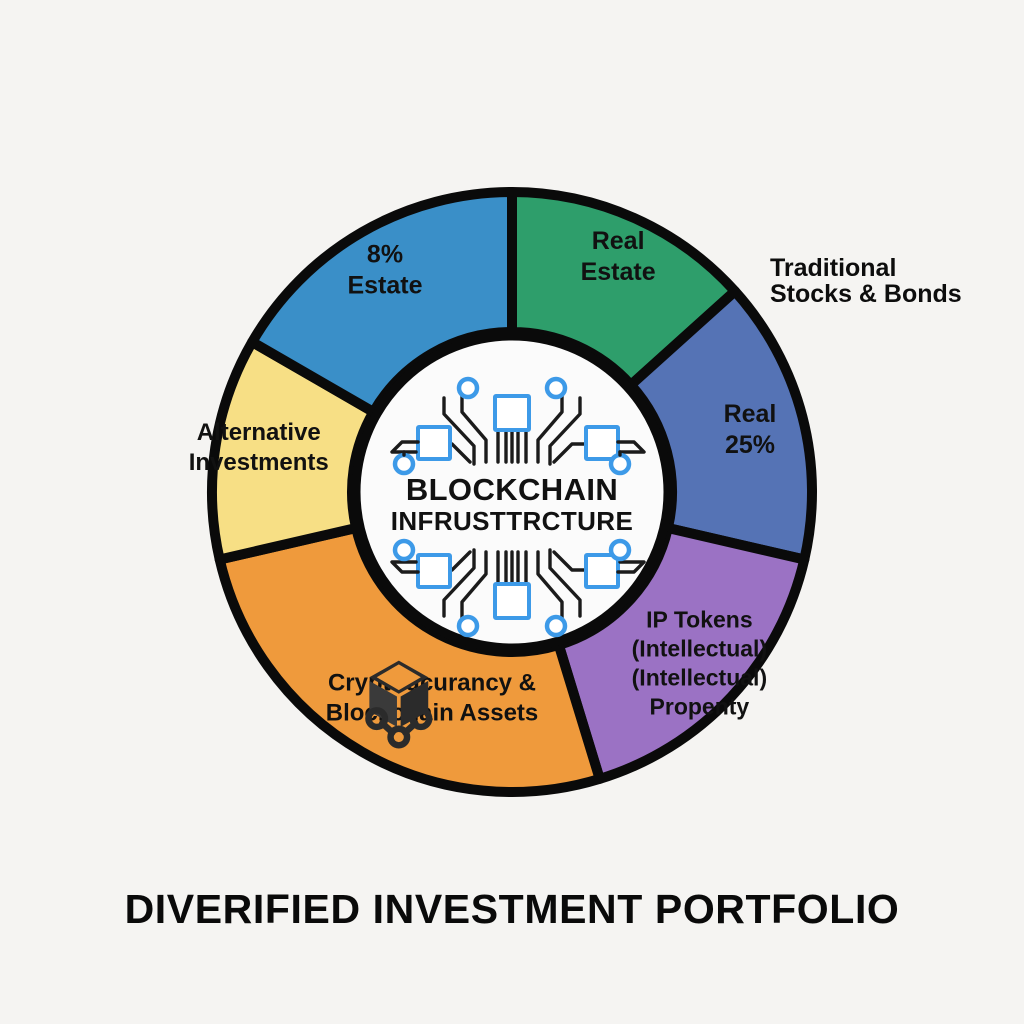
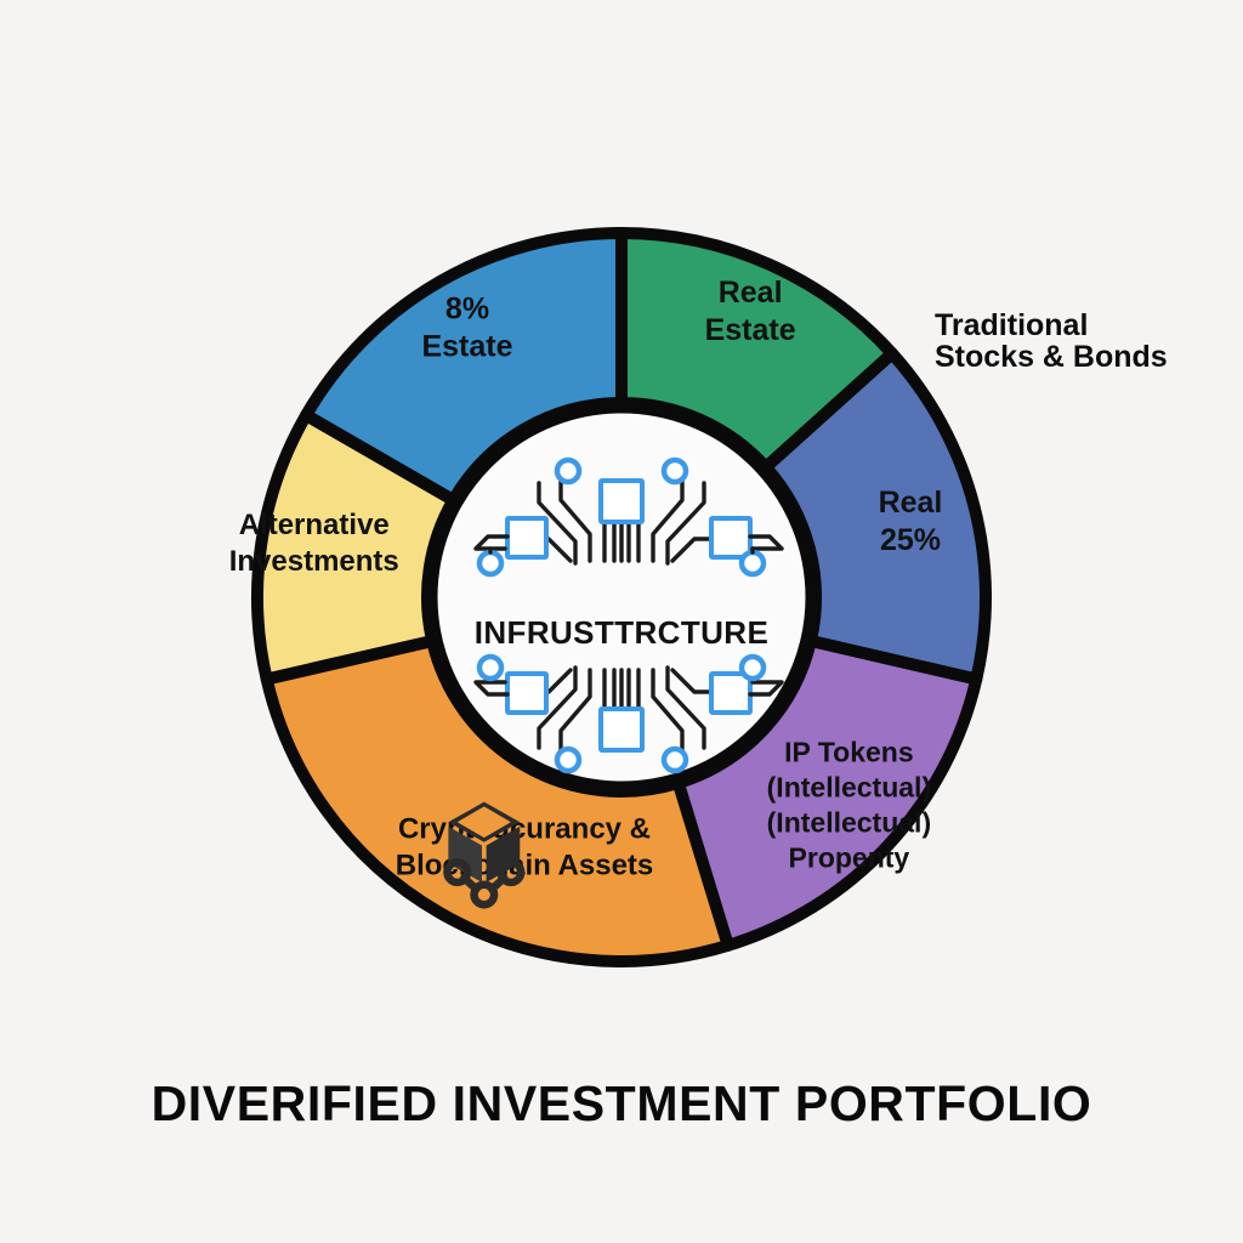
  Real
  Estate
  Real
  25%
  IP Tokens
  (Intellectual)
  (Intellectual)
  Propenty
  Crypurancy &
  Blocin Assets
  Alternative
  Investments
  8%
  Estate
- BLOCKCHAIN
  INFRUSTTRCTURE
  Traditional
  Stocks & Bonds
  DIVERIFIED INVESTMENT PORTFOLIO
